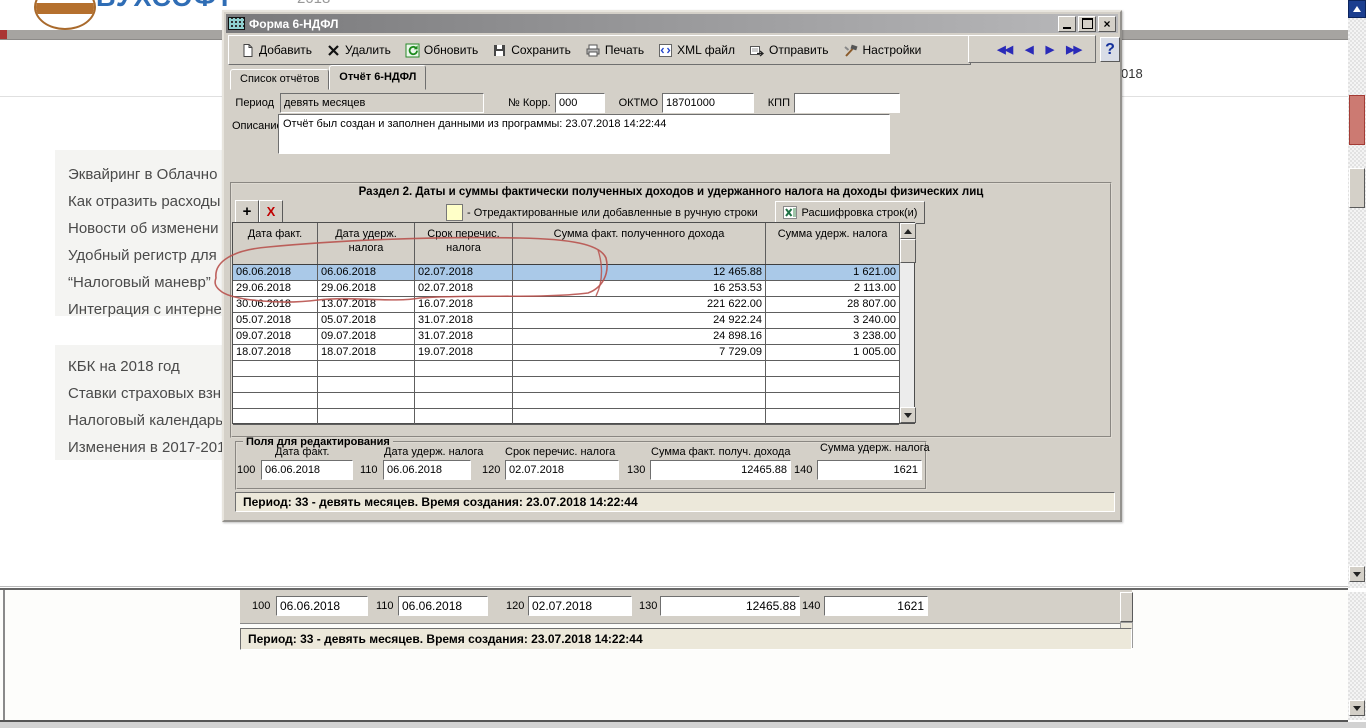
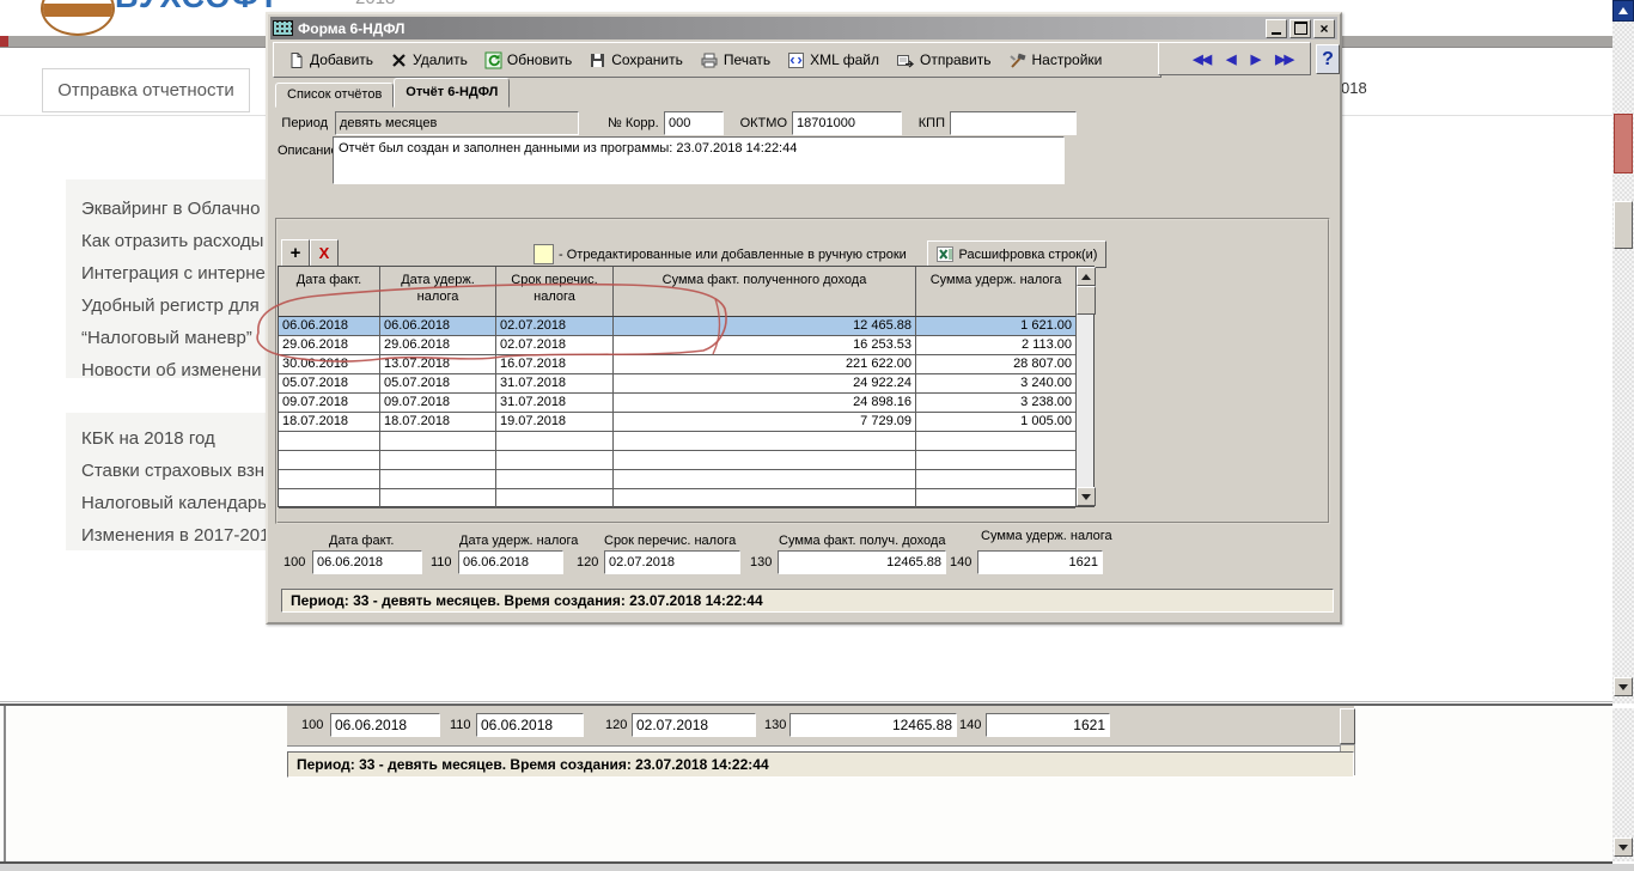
+ Отправка отчетности
  018
  Эквайринг в Облачно
  Как отразить расходы
- Новости об изменени
+ Интеграция с интерне
  Удобный регистр для
  “Налоговый маневр”
- Интеграция с интерне
+ Новости об изменени
  КБК на 2018 год
  Ставки страховых взн
  Налоговый календарь
  Изменения в 2017-20
  Форма 6-НДФЛ
  ×
  Добавить
  Удалить
  Обновить
  Сохранить
  Печать
  XML файл
  Отправить
  Настройки
  ◀◀
  ◀
  ▶
  ▶▶
  ?
  Список отчётов
  Отчёт 6-НДФЛ
  Период
  девять месяцев
  № Корр.
  000
  ОКТМО
  18701000
  КПП
  Описани
  Отчёт был создан и заполнен данными из программы: 23.07.2018 14:22:44
- Раздел 2. Даты и суммы фактически полученных доходов и удержанного налога на доходы физических лиц
  +
  X
  - Отредактированные или добавленные в ручную строки
  Расшифровка строк(и)
  Дата факт.
  Дата удерж.
  налога
  Срок перечис.
  налога
  Сумма факт. полученного дохода
  Сумма удерж. налога
  06.06.2018
  06.06.2018
  02.07.2018
  12 465.88
  1 621.00
  29.06.2018
  29.06.2018
  02.07.2018
  16 253.53
  2 113.00
  30.06.2018
  13.07.2018
  16.07.2018
  221 622.00
  28 807.00
  05.07.2018
  05.07.2018
  31.07.2018
  24 922.24
  3 240.00
  09.07.2018
  09.07.2018
  31.07.2018
  24 898.16
  3 238.00
  18.07.2018
  18.07.2018
  19.07.2018
  7 729.09
  1 005.00
- Поля для редактирования
  Дата факт.
  Дата удерж. налога
  Срок перечис. налога
  Сумма факт. получ. дохода
  Сумма удерж. налога
  100
  06.06.2018
  110
  06.06.2018
  120
  02.07.2018
  130
  12465.88
  140
  1621
  Период: 33 - девять месяцев. Время создания: 23.07.2018 14:22:44
  100
  06.06.2018
  110
  06.06.2018
  120
  02.07.2018
  130
  12465.88
  140
  1621
  Период: 33 - девять месяцев. Время создания: 23.07.2018 14:22:44
